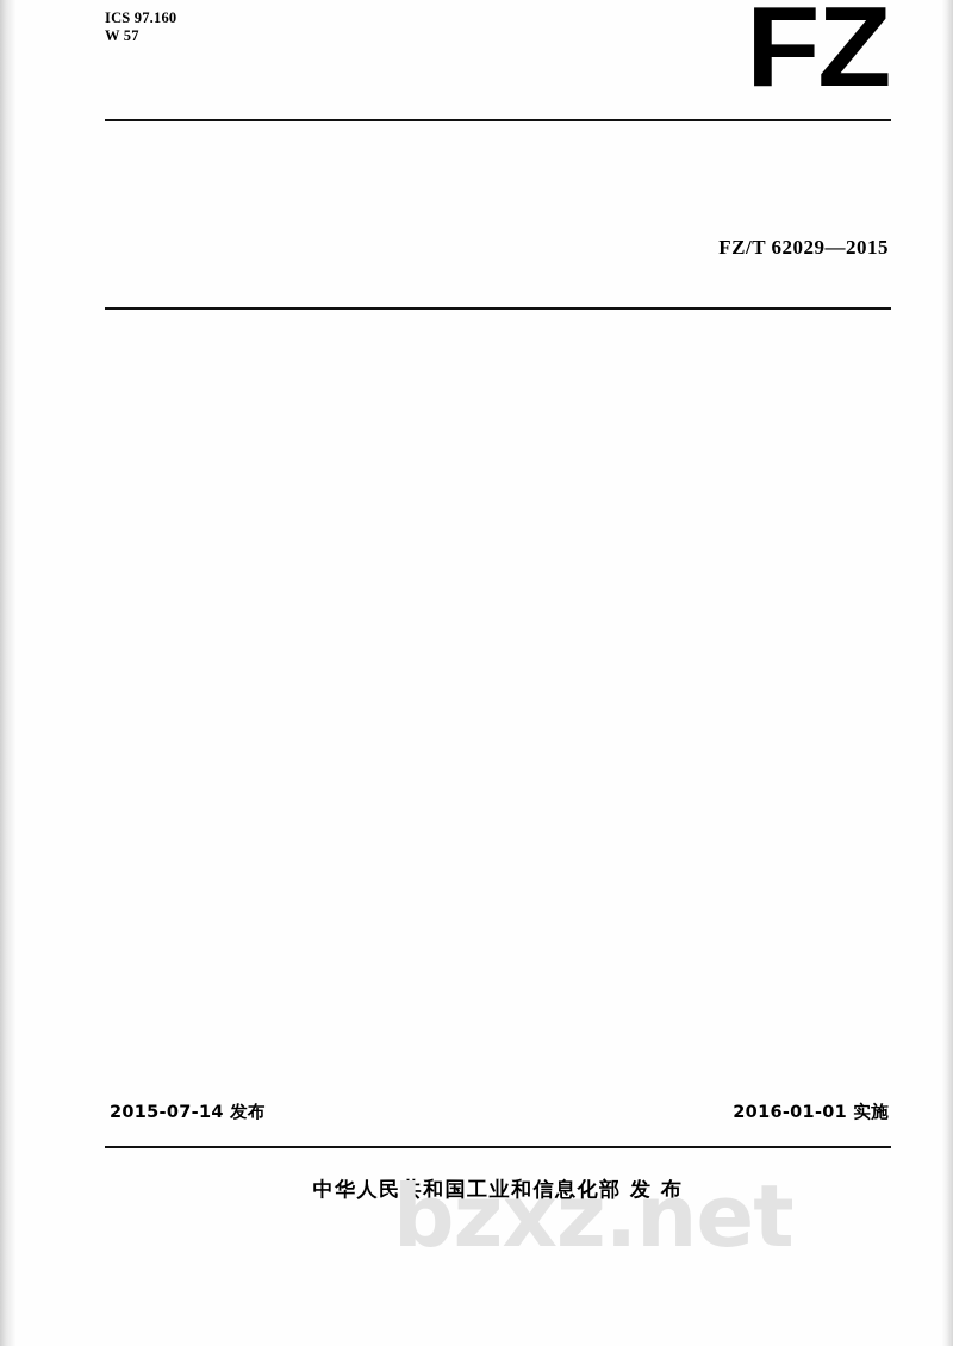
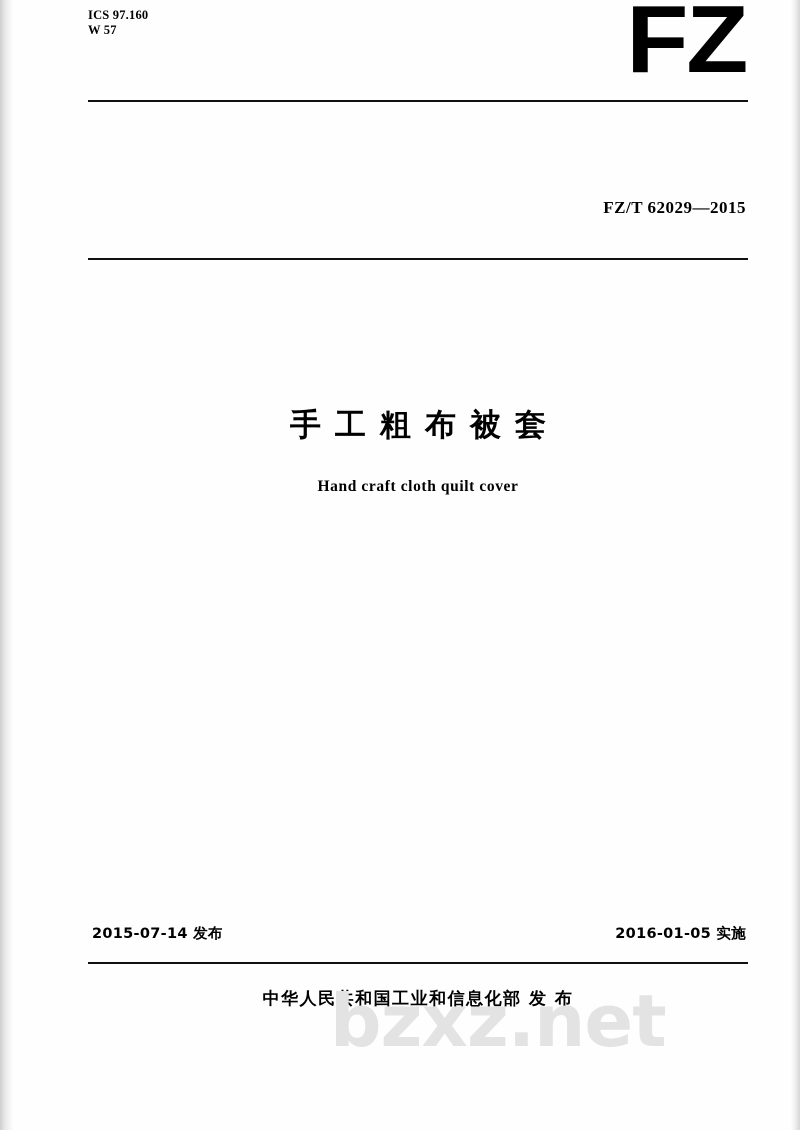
  ICS 97.160
  W 57
  FZ
  FZ/T 62029—2015
+ 手工粗布被套
+ Hand craft cloth quilt cover
  2015-07-14 发布
- 2016-01-01 实施
+ 2016-01-05 实施
  中华人民共和国工业和信息化部 发 布
  bzxz.net
